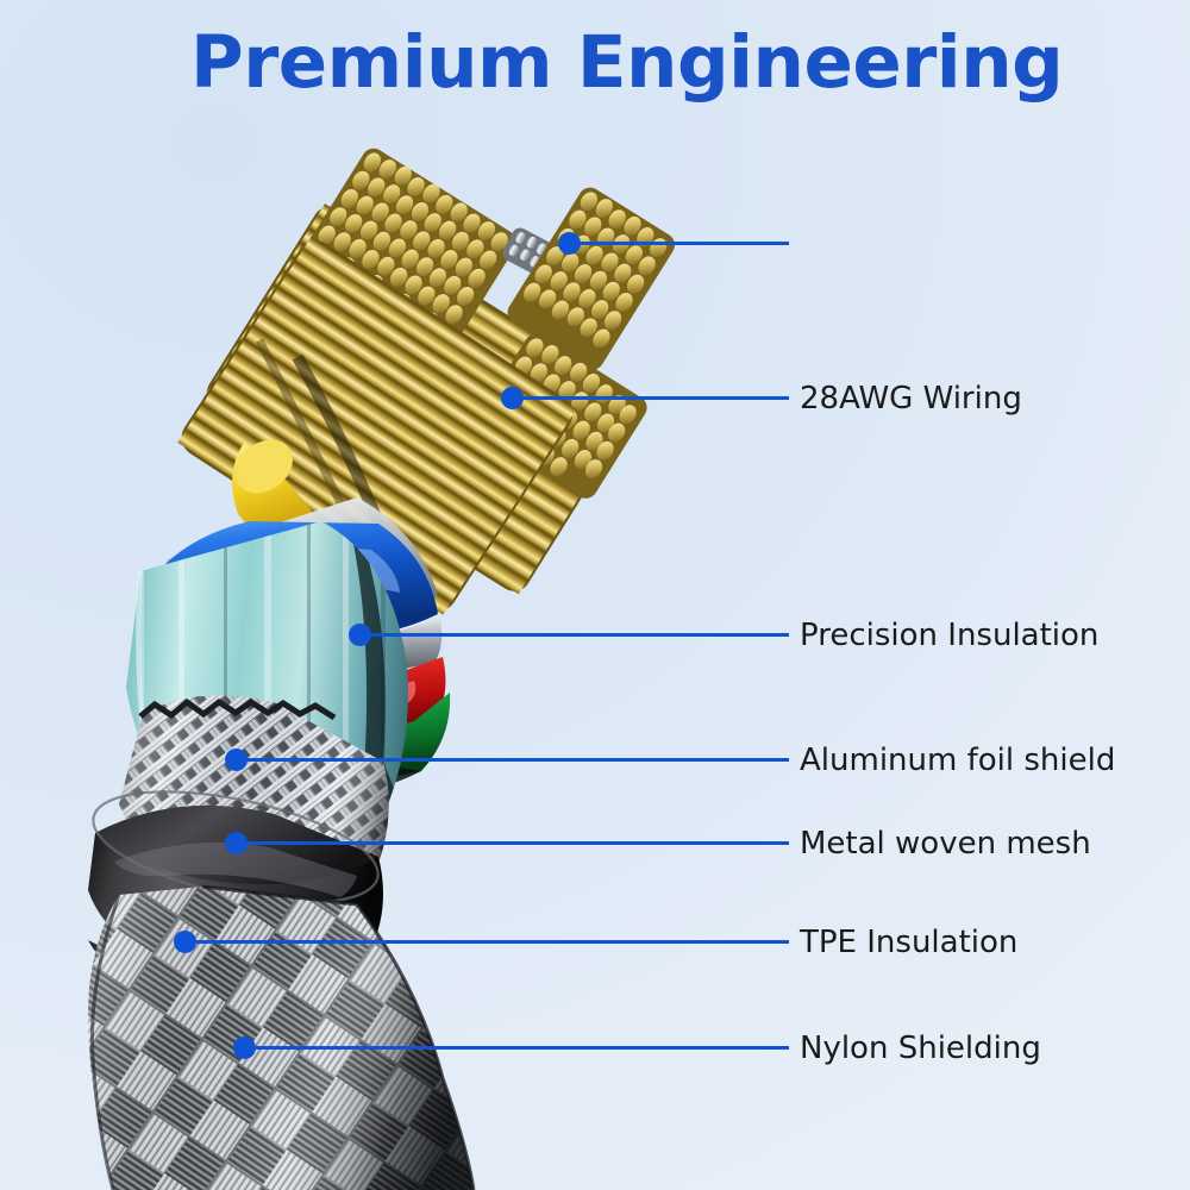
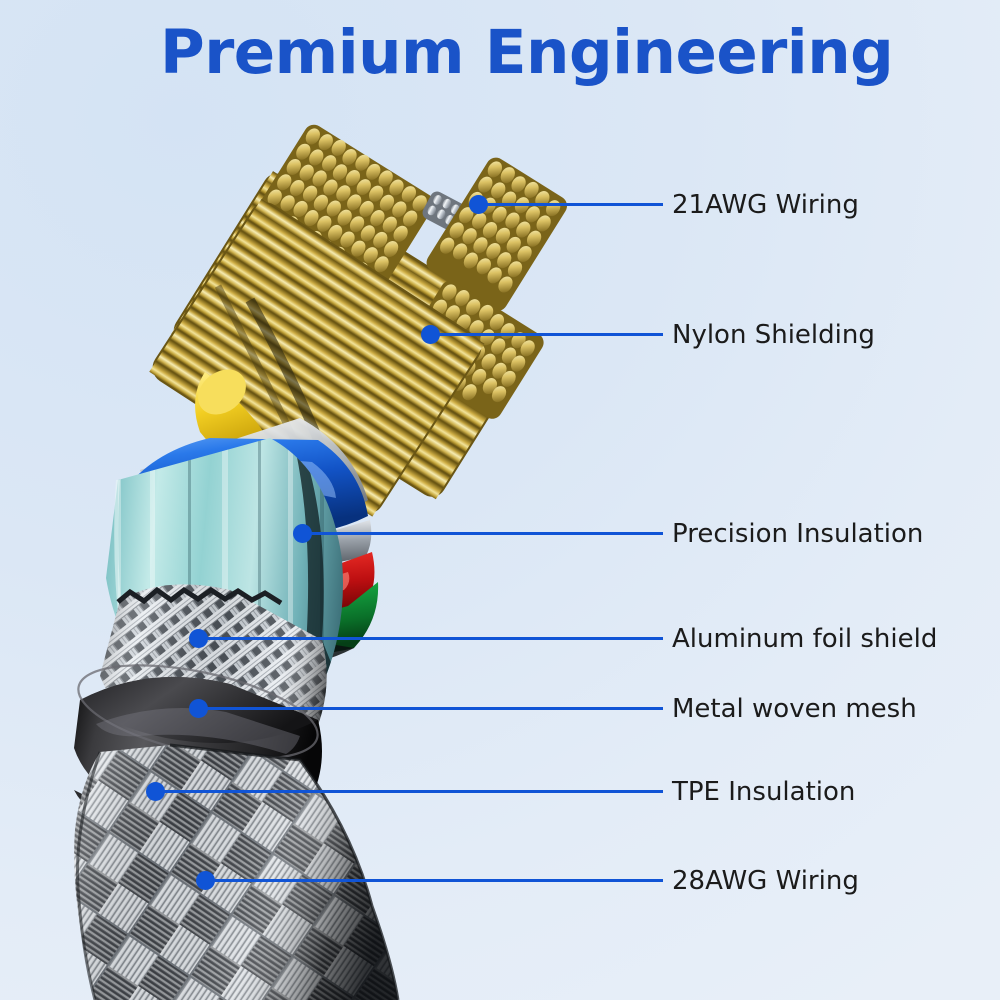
  Premium Engineering
+ 21AWG Wiring
- 28AWG Wiring
+ Nylon Shielding
  Precision Insulation
  Aluminum foil shield
  Metal woven mesh
  TPE Insulation
- Nylon Shielding
+ 28AWG Wiring
